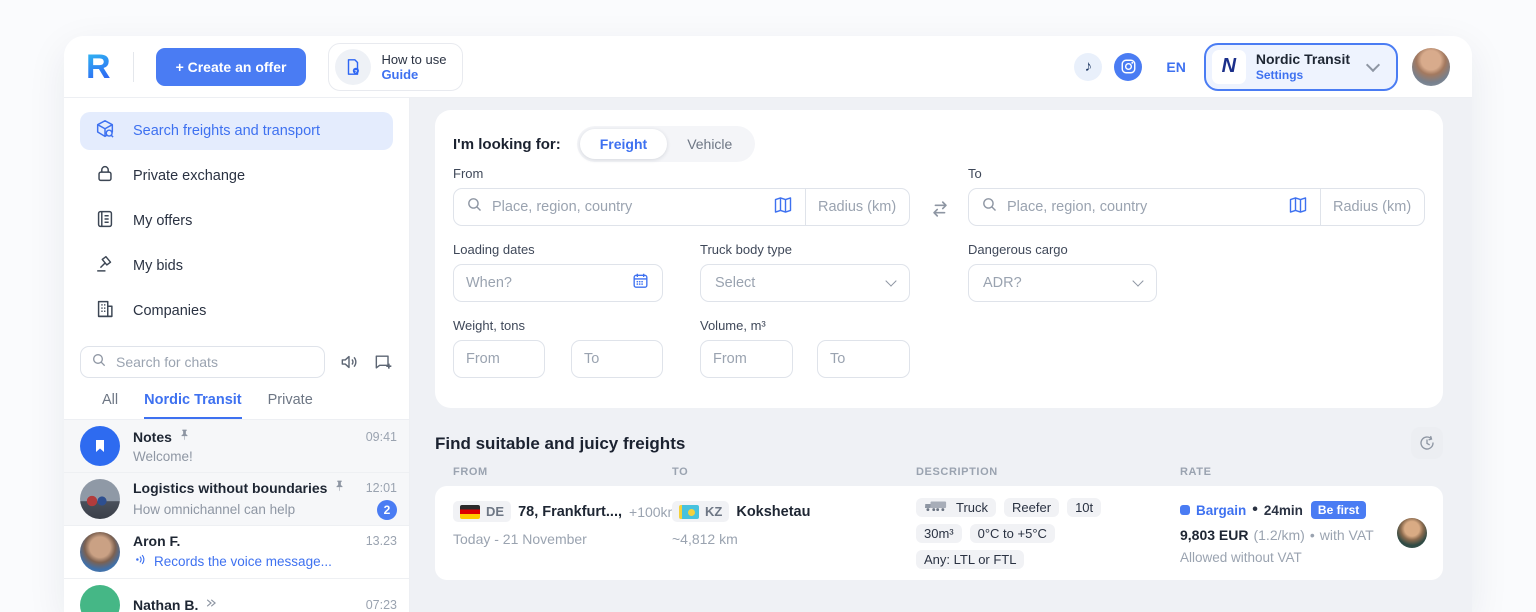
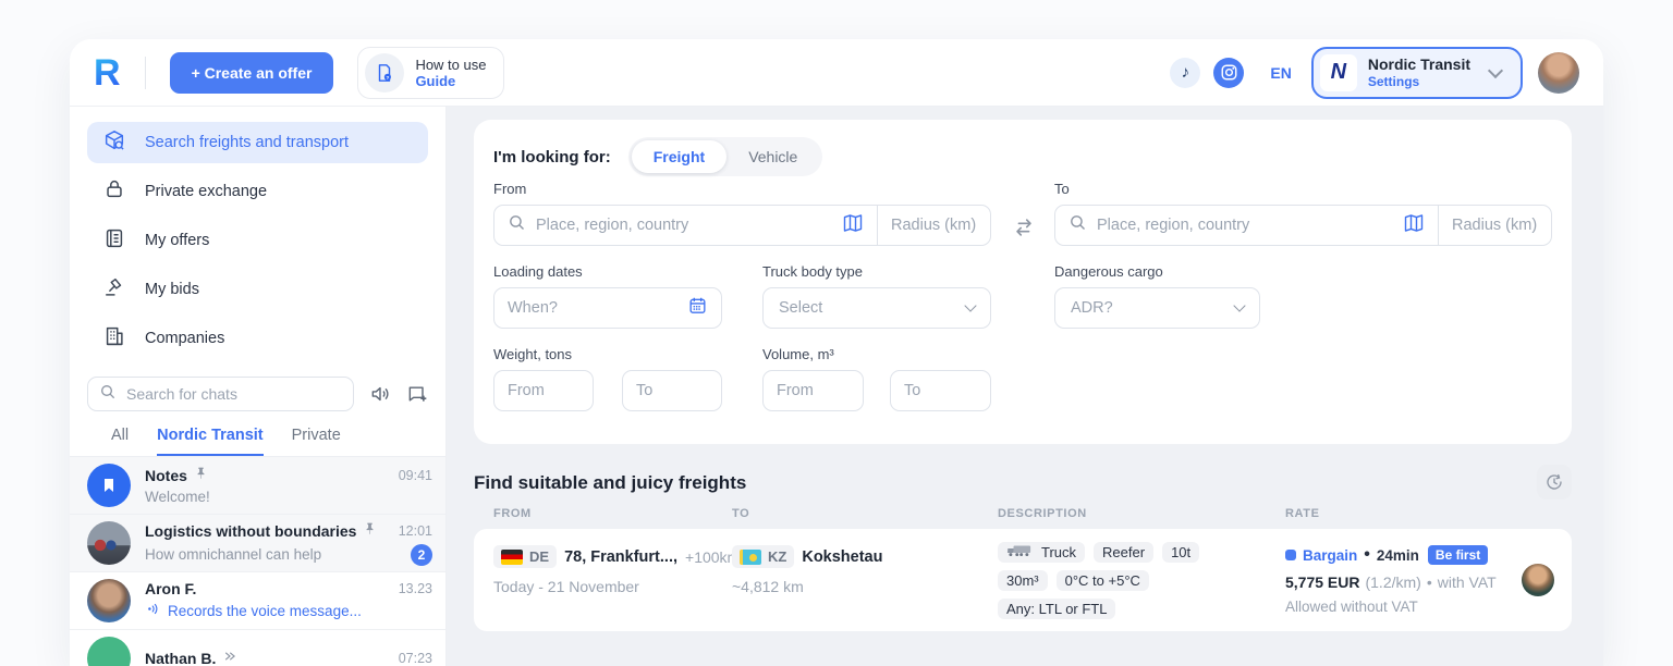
  R
  + Create an offer
  How to use
  Guide
  ♪
  EN
  N
  Nordic Transit
  Settings
  Search freights and transport
  Private exchange
  My offers
  My bids
  Companies
  Search for chats
  All
  Nordic Transit
  Private
  Notes
  09:41
  Welcome!
  Logistics without boundaries
  12:01
  How omnichannel can help
  2
  Aron F.
  13.23
  Records the voice message...
  Nathan B.
  07:23
  I'm looking for:
  Freight
  Vehicle
  From
  Place, region, country
  Radius (km)
  To
  Place, region, country
  Radius (km)
  Loading dates
  When?
  Truck body type
  Select
  Dangerous cargo
  ADR?
  Weight, tons
  From
  To
  Volume, m³
  From
  To
  Find suitable and juicy freights
  FROM
  TO
  DESCRIPTION
  RATE
  DE
  78, Frankfurt...,
  +100k
  Today - 21 November
  KZ
  Kokshetau
  ~4,812 km
  Truck
  Reefer
  10t
  30m³
  0°C to +5°C
  Any: LTL or FTL
  Bargain
  •
  24min
  Be first
- 9,803 EUR
+ 5,775 EUR
  (1.2/km)
  •
  with VAT
  Allowed without VAT
